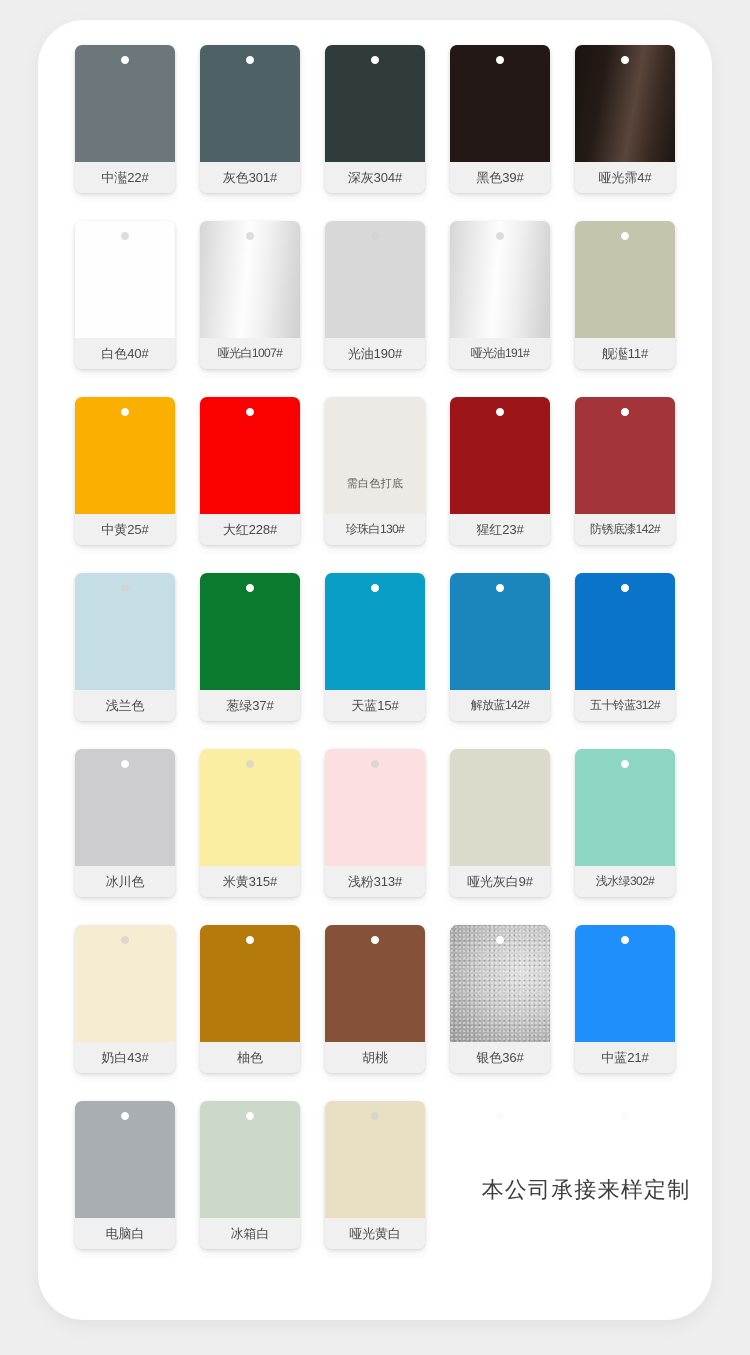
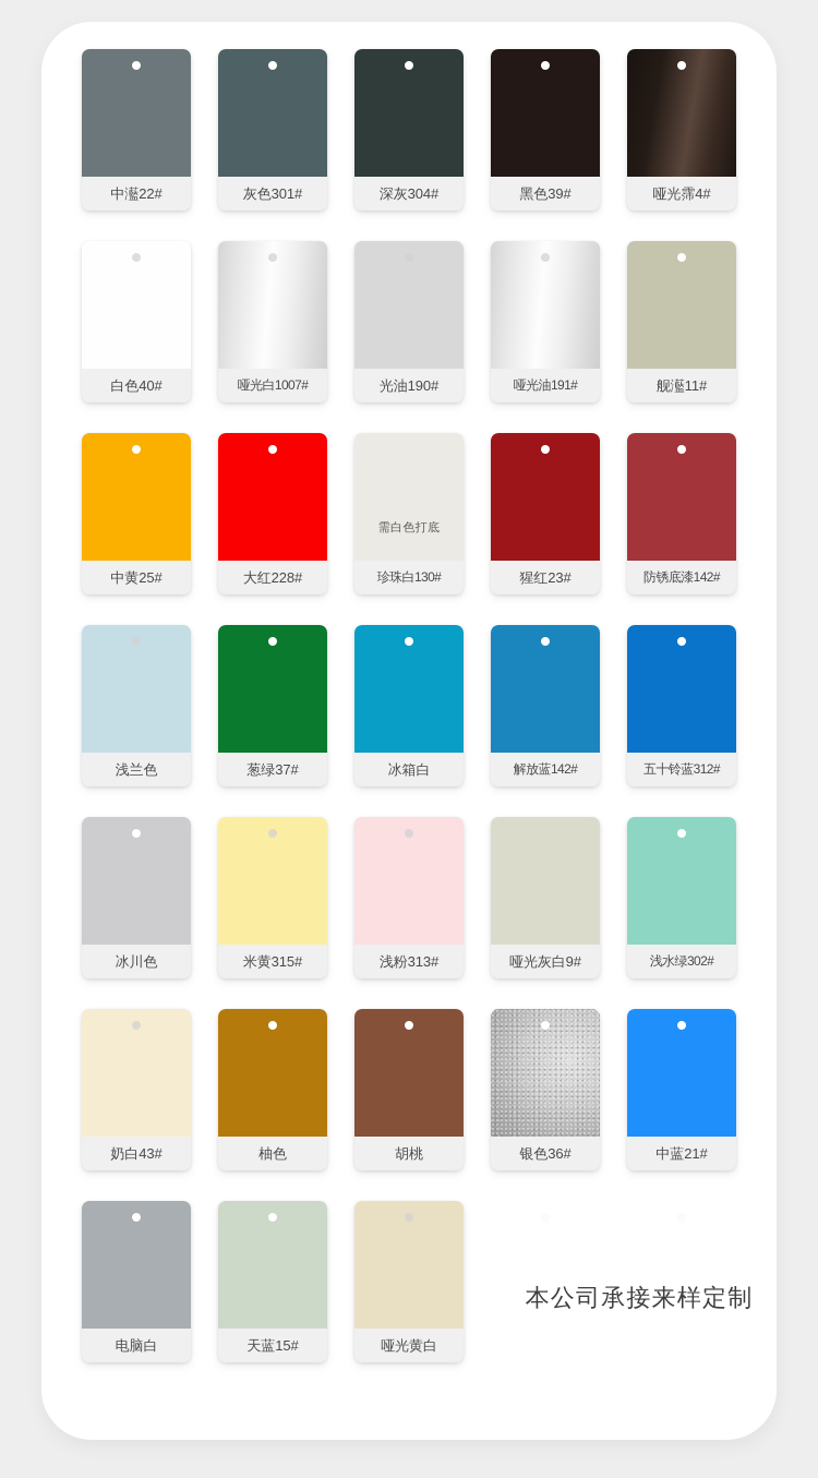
  中灆22#
  灰色301#
  深灰304#
  黑色39#
  哑光霈4#
  白色40#
  哑光白1007#
  光油190#
  哑光油191#
  舰灆11#
  中黄25#
  大红228#
  需白色打底
  珍珠白130#
  猩红23#
  防锈底漆142#
  浅兰色
  葱绿37#
- 天蓝15#
+ 冰箱白
  解放蓝142#
  五十铃蓝312#
  冰川色
  米黄315#
  浅粉313#
  哑光灰白9#
  浅水绿302#
  奶白43#
  柚色
  胡桃
  银色36#
  中蓝21#
  电脑白
- 冰箱白
+ 天蓝15#
  哑光黄白
  本公司承接来样定制
